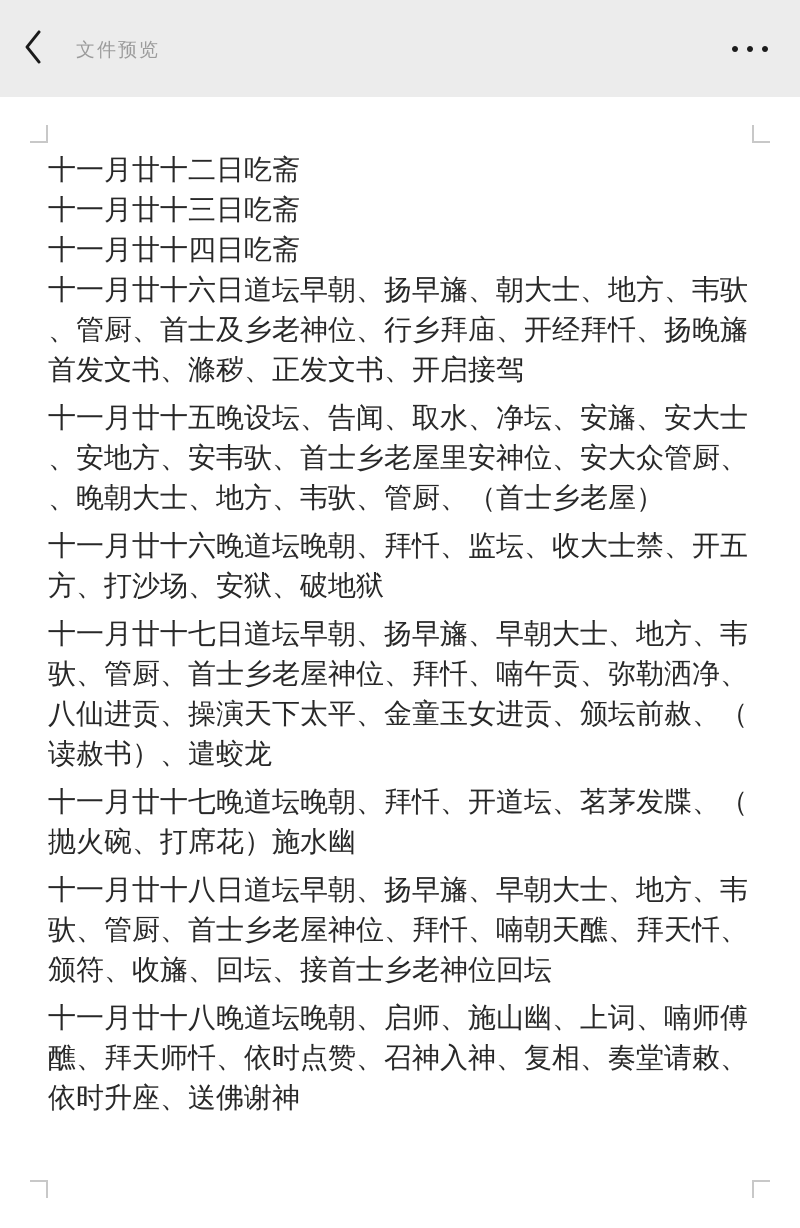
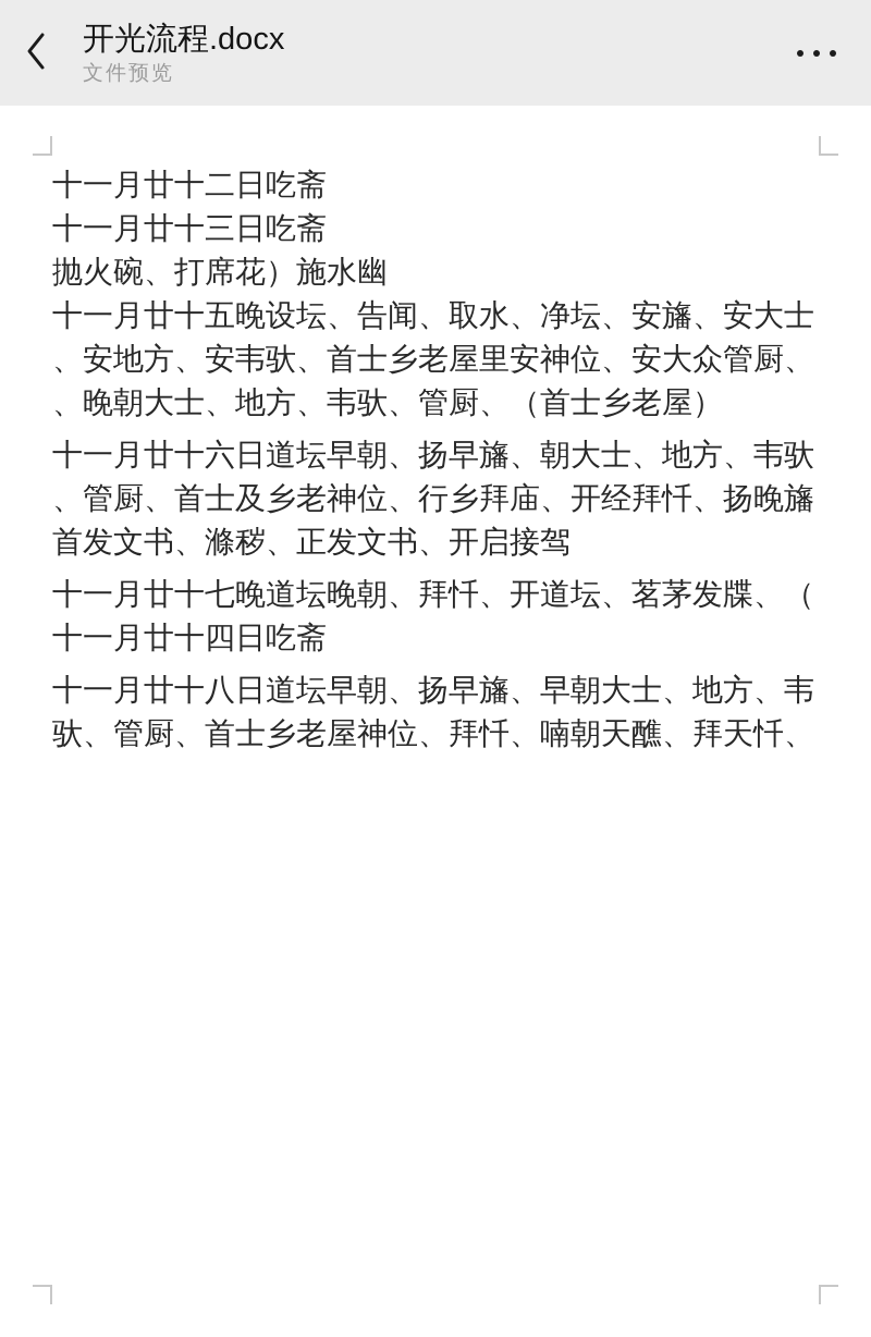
+ 开光流程.docx
  文件预览
  十一月廿十二日吃斋
  十一月廿十三日吃斋
- 十一月廿十四日吃斋
+ 抛火碗、打席花）施水幽
- 十一月廿十六日道坛早朝、扬早旛、朝大士、地方、韦驮
+ 十一月廿十五晚设坛、告闻、取水、净坛、安旛、安大士
- 、管厨、首士及乡老神位、行乡拜庙、开经拜忏、扬晚旛
+ 、安地方、安韦驮、首士乡老屋里安神位、安大众管厨、
- 首发文书、滌秽、正发文书、开启接驾
+ 、晚朝大士、地方、韦驮、管厨、（首士乡老屋）
- 十一月廿十五晚设坛、告闻、取水、净坛、安旛、安大士
+ 十一月廿十六日道坛早朝、扬早旛、朝大士、地方、韦驮
- 、安地方、安韦驮、首士乡老屋里安神位、安大众管厨、
+ 、管厨、首士及乡老神位、行乡拜庙、开经拜忏、扬晚旛
- 、晚朝大士、地方、韦驮、管厨、（首士乡老屋）
+ 首发文书、滌秽、正发文书、开启接驾
- 十一月廿十六晚道坛晚朝、拜忏、监坛、收大士禁、开五
- 方、打沙场、安狱、破地狱
- 十一月廿十七日道坛早朝、扬早旛、早朝大士、地方、韦
- 驮、管厨、首士乡老屋神位、拜忏、喃午贡、弥勒洒净、
- 八仙进贡、操演天下太平、金童玉女进贡、颁坛前赦、（
- 读赦书）、遣蛟龙
  十一月廿十七晚道坛晚朝、拜忏、开道坛、茗茅发牒、（
- 抛火碗、打席花）施水幽
+ 十一月廿十四日吃斋
  十一月廿十八日道坛早朝、扬早旛、早朝大士、地方、韦
  驮、管厨、首士乡老屋神位、拜忏、喃朝天醮、拜天忏、
- 颁符、收旛、回坛、接首士乡老神位回坛
- 十一月廿十八晚道坛晚朝、启师、施山幽、上词、喃师傅
- 醮、拜天师忏、依时点赞、召神入神、复相、奏堂请敕、
- 依时升座、送佛谢神
